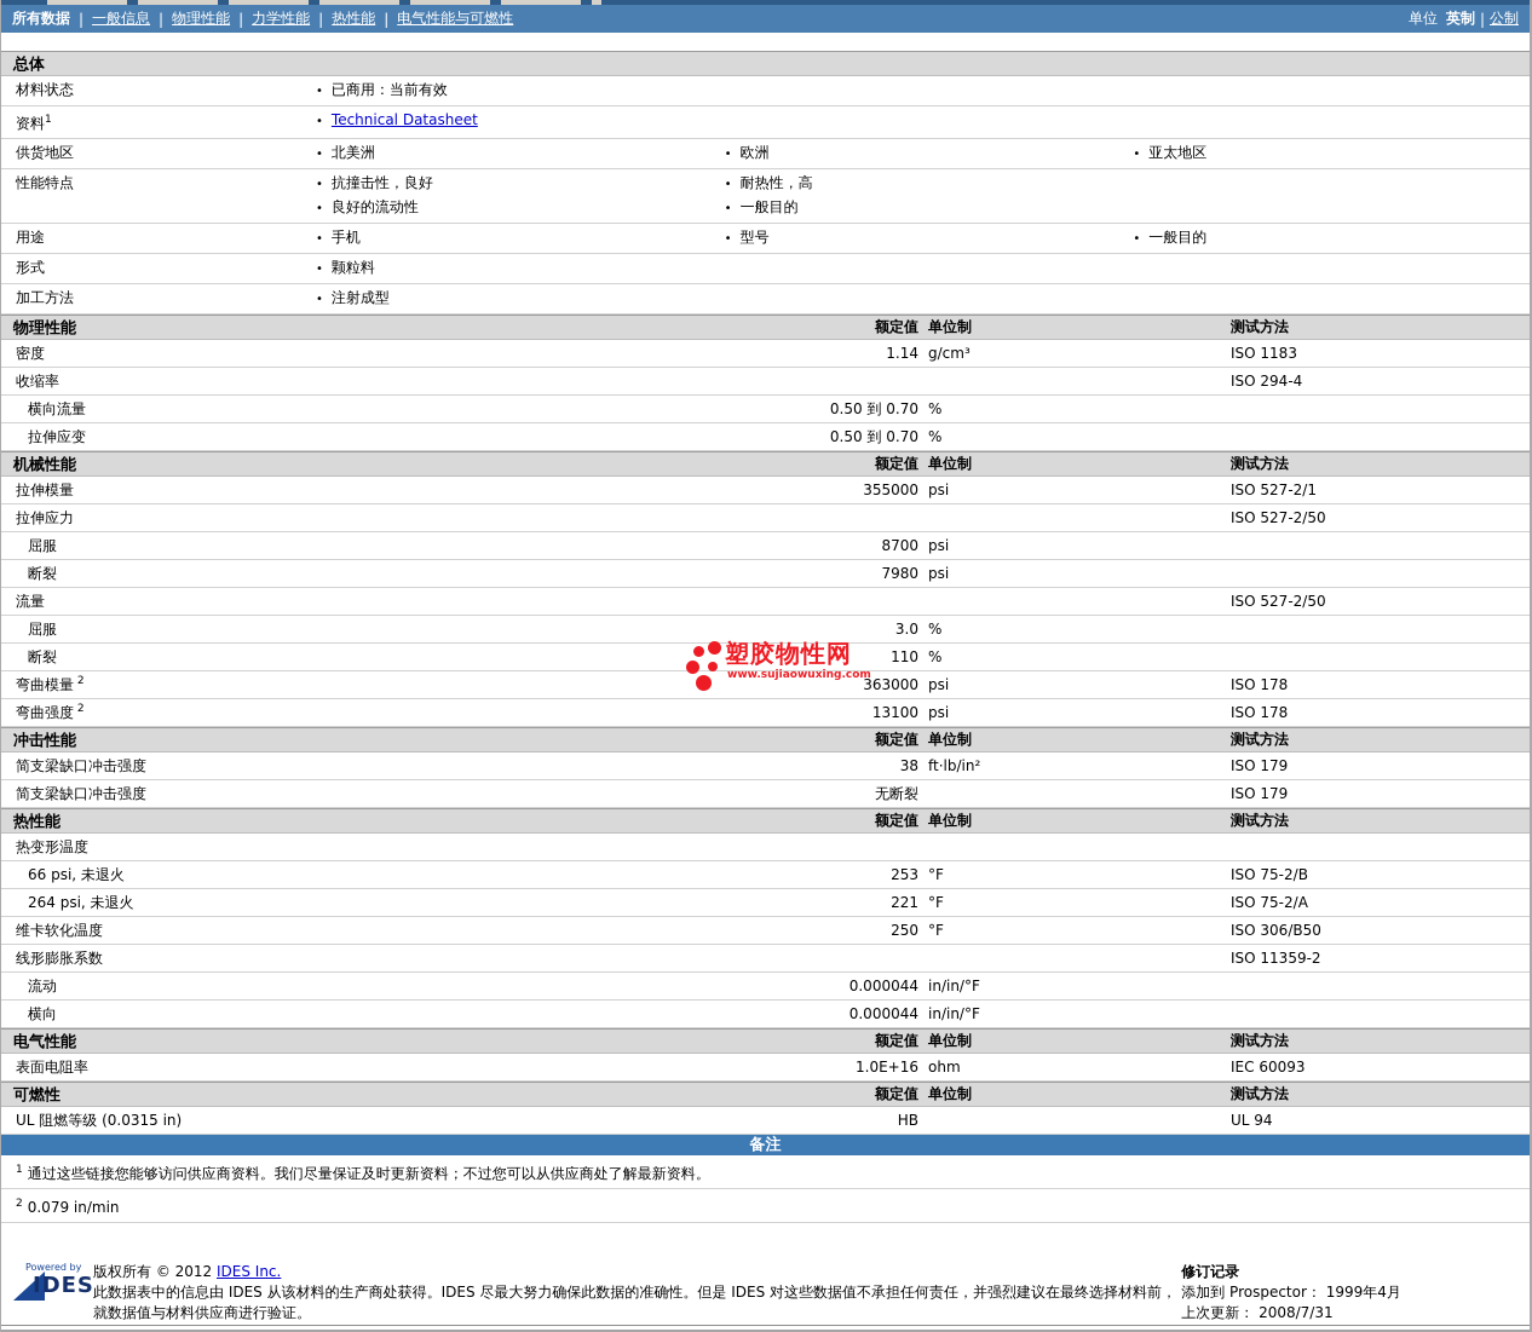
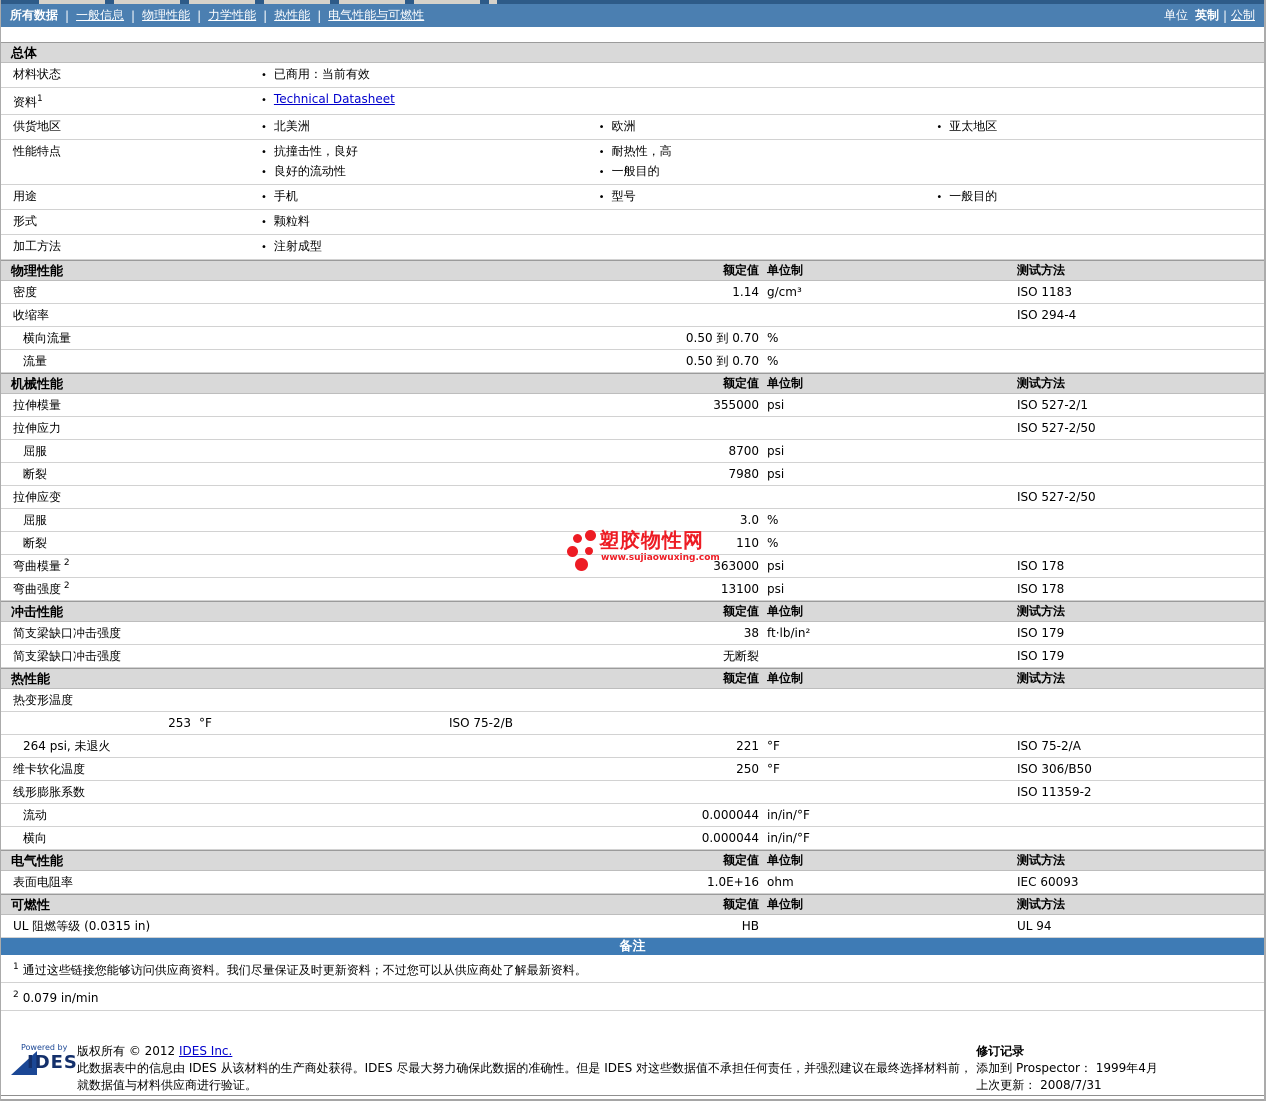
  所有数据
  |
  一般信息
  |
  物理性能
  |
  力学性能
  |
  热性能
  |
  电气性能与可燃性
  单位
  英制
  |
  公制
  总体
  材料状态
  •
  已商用：当前有效
  资料1
  •
  Technical Datasheet
  供货地区
  •
  北美洲
  •
  欧洲
  •
  亚太地区
  性能特点
  •
  抗撞击性，良好
  •
  良好的流动性
  •
  耐热性，高
  •
  一般目的
  用途
  •
  手机
  •
  型号
  •
  一般目的
  形式
  •
  颗粒料
  加工方法
  •
  注射成型
  物理性能
  额定值
  单位制
  测试方法
  密度
  1.14
  g/cm³
  ISO 1183
  收缩率
  ISO 294-4
  横向流量
  0.50 到 0.70
  %
- 拉伸应变
+ 流量
  0.50 到 0.70
  %
  机械性能
  额定值
  单位制
  测试方法
  拉伸模量
  355000
  psi
  ISO 527-2/1
  拉伸应力
  ISO 527-2/50
  屈服
  8700
  psi
  断裂
  7980
  psi
- 流量
+ 拉伸应变
  ISO 527-2/50
  屈服
  3.0
  %
  断裂
  110
  %
  弯曲模量 2
  363000
  psi
  ISO 178
  弯曲强度 2
  13100
  psi
  ISO 178
  冲击性能
  额定值
  单位制
  测试方法
  简支梁缺口冲击强度
  38
  ft·lb/in²
  ISO 179
  简支梁缺口冲击强度
  无断裂
  ISO 179
  热性能
  额定值
  单位制
  测试方法
  热变形温度
- 66 psi, 未退火
  253
  °F
  ISO 75-2/B
  264 psi, 未退火
  221
  °F
  ISO 75-2/A
  维卡软化温度
  250
  °F
  ISO 306/B50
  线形膨胀系数
  ISO 11359-2
  流动
  0.000044
  in/in/°F
  横向
  0.000044
  in/in/°F
  电气性能
  额定值
  单位制
  测试方法
  表面电阻率
  1.0E+16
  ohm
  IEC 60093
  可燃性
  额定值
  单位制
  测试方法
  UL 阻燃等级 (0.0315 in)
  HB
  UL 94
  备注
  1 通过这些链接您能够访问供应商资料。我们尽量保证及时更新资料；不过您可以从供应商处了解最新资料。
  2 0.079 in/min
  Powered by
  IDES
  版权所有 © 2012 IDES Inc.
  此数据表中的信息由 IDES 从该材料的生产商处获得。IDES 尽最大努力确保此数据的准确性。但是 IDES 对这些数据值不承担任何责任，并强烈建议在最终选择材料前，
  就数据值与材料供应商进行验证。
  修订记录
  添加到 Prospector： 1999年4月
  上次更新： 2008/7/31
  塑胶物性网
  www.sujiaowuxing.com
